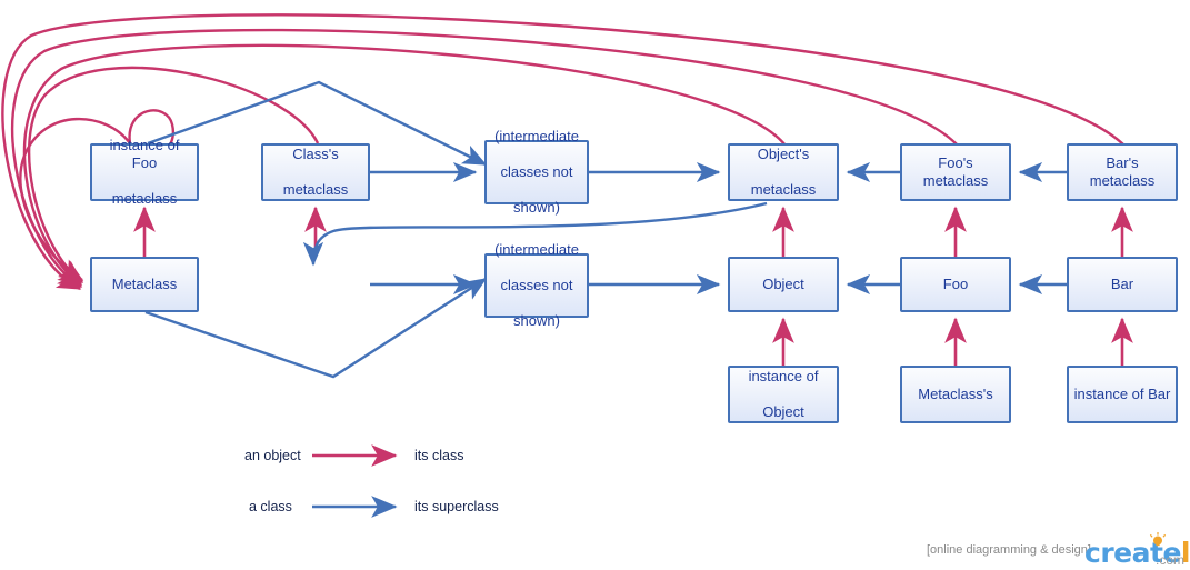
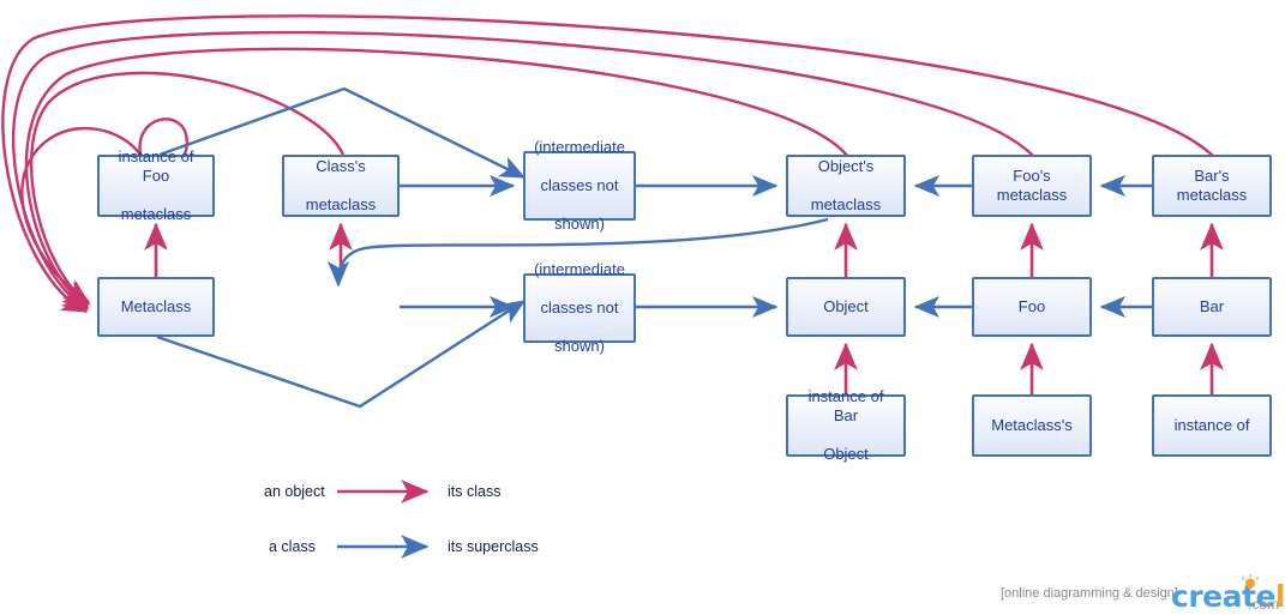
  instance of Foo
  metaclass
  Class's
  metaclass
  (intermediate
  classes not
  shown)
  Object's
  metaclass
  Foo's metaclass
  Bar's metaclass
  Metaclass
  (intermediate
  classes not
  shown)
  Object
  Foo
  Bar
- instance of
+ instance of Bar
  Object
  Metaclass's
- instance of Bar
+ instance of
  an object
  its class
  a class
  its superclass
  [online diagramming & design]
  createl
  .com
